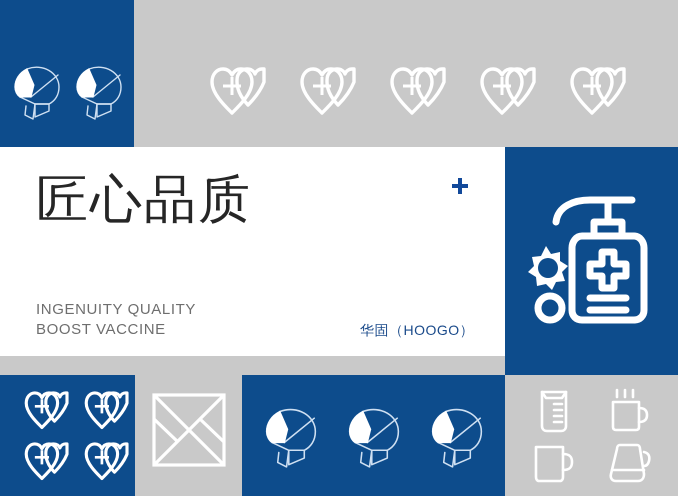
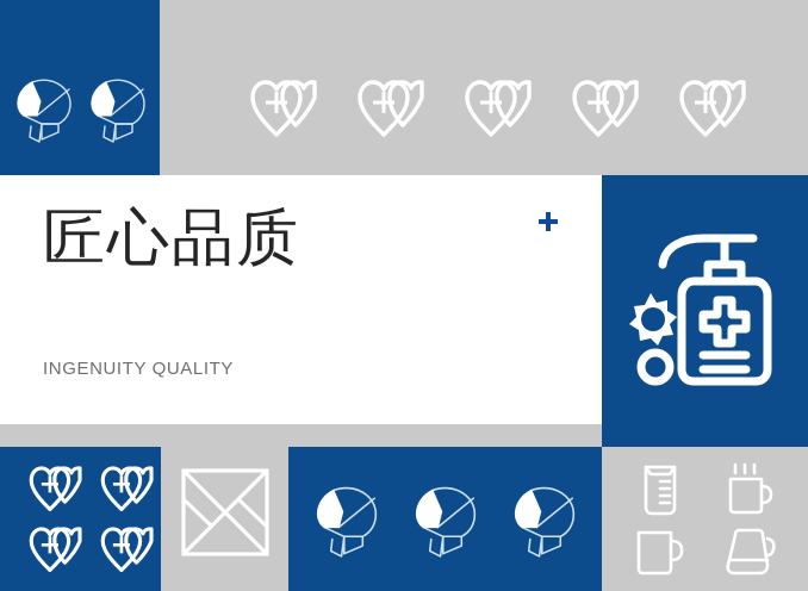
  匠心品质
  INGENUITY QUALITY
- BOOST VACCINE
- 华固（HOOGO）
